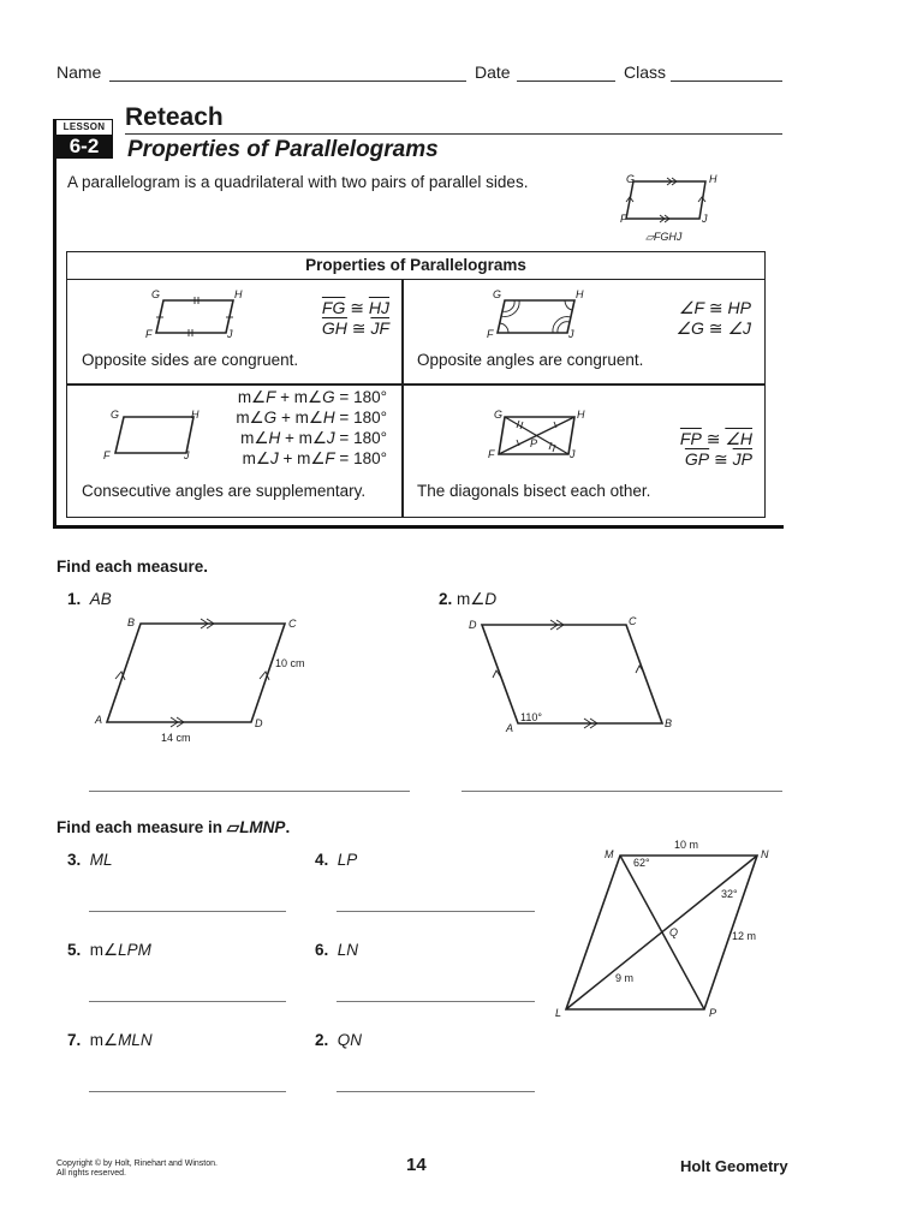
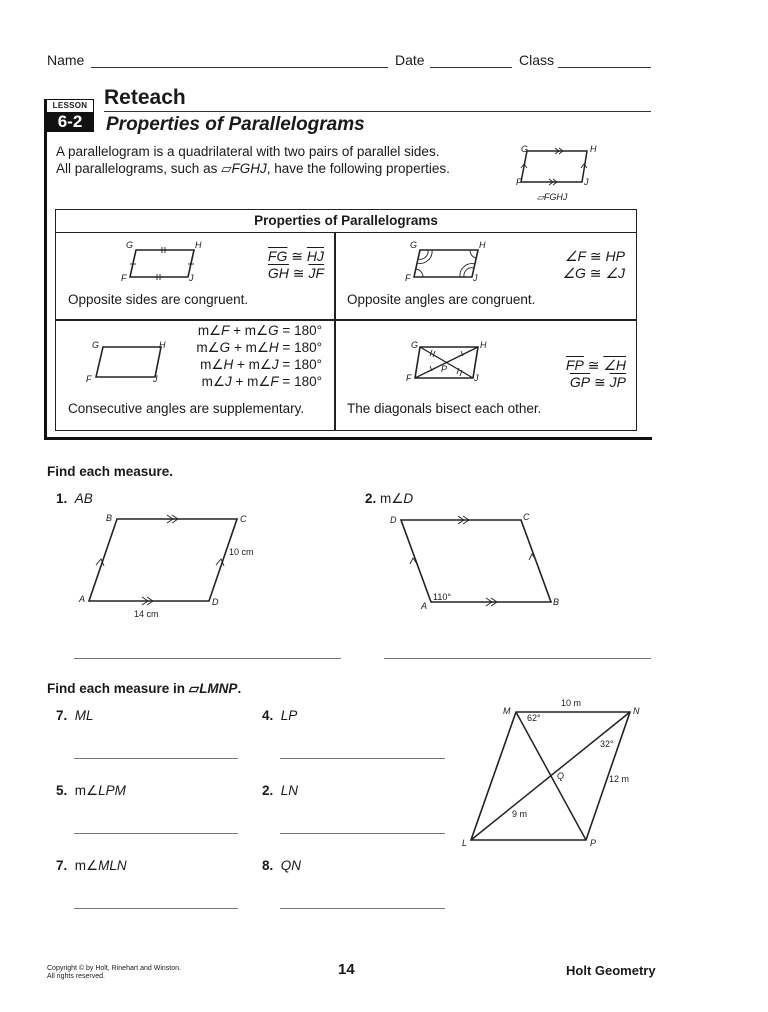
  Name
  Date
  Class
  LESSON
  6-2
  Reteach
  Properties of Parallelograms
  A parallelogram is a quadrilateral with two pairs of parallel sides.
+ All parallelograms, such as ▱FGHJ, have the following properties.
  G
  H
  F
  J
  ▱FGHJ
  Properties of Parallelograms
  G
  H
  F
  J
  FG ≅ HJ
  GH ≅ JF
  Opposite sides are congruent.
  G
  H
  F
  J
  ∠F ≅ HP
  ∠G ≅ ∠J
  Opposite angles are congruent.
  G
  H
  F
  J
  m∠F + m∠G = 180°
  m∠G + m∠H = 180°
  m∠H + m∠J = 180°
  m∠J + m∠F = 180°
  Consecutive angles are supplementary.
  G
  H
  F
  J
  P
  FP ≅ ∠H
  GP ≅ JP
  The diagonals bisect each other.
  Find each measure.
  1. AB
  B
  C
  A
  D
  10 cm
  14 cm
  2. m∠D
  D
  C
  A
  B
  110°
  Find each measure in ▱LMNP.
- 3. ML
+ 7. ML
  4. LP
  5. m∠LPM
- 6. LN
+ 2. LN
  7. m∠MLN
- 2. QN
+ 8. QN
  M
  N
  L
  P
  Q
  10 m
  62°
  32°
  12 m
  9 m
  14
  Holt Geometry
